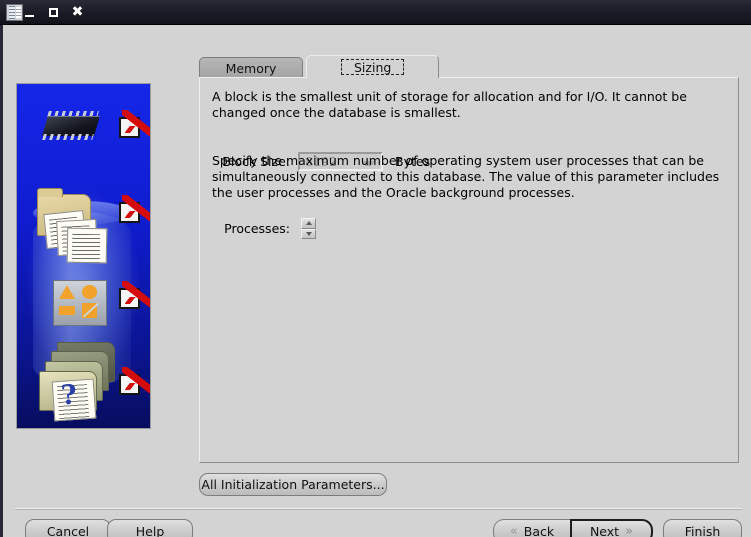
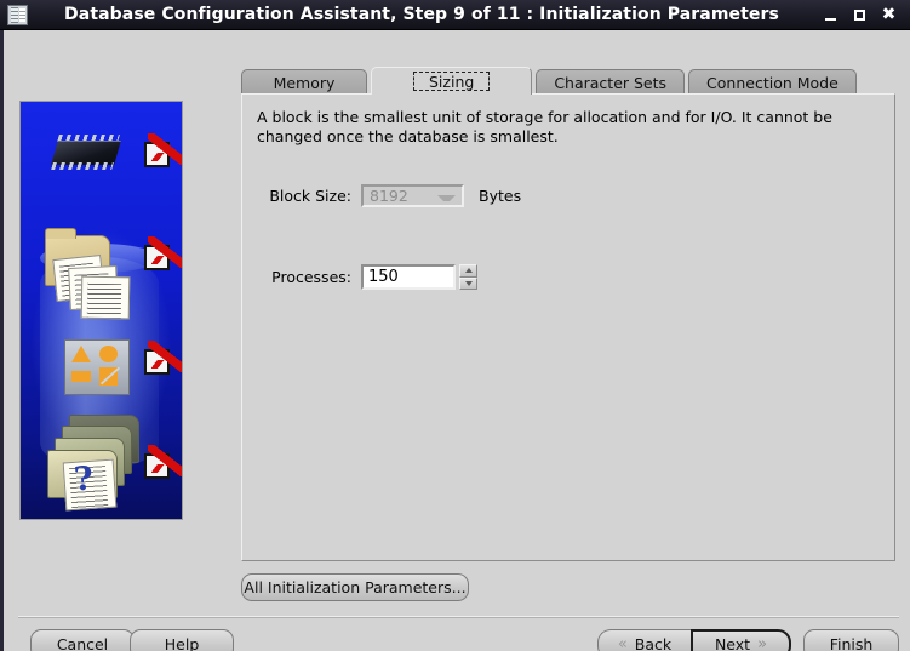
+ Database Configuration Assistant, Step 9 of 11 : Initialization Parameters
  ✖
  Memory
  Sizing
+ Character Sets
+ Connection Mode
  A block is the smallest unit of storage for allocation and for I/O. It cannot be changed once the database is smallest.
  Block Size:
  8192
  Bytes
- Specify the maximum number of operating system user processes that can be simultaneously connected to this database. The value of this parameter includes the user processes and the Oracle background processes.
  Processes:
+ 150
  All Initialization Parameters...
  Cancel
  Help
  «
  Back
  Next
  »
  Finish
